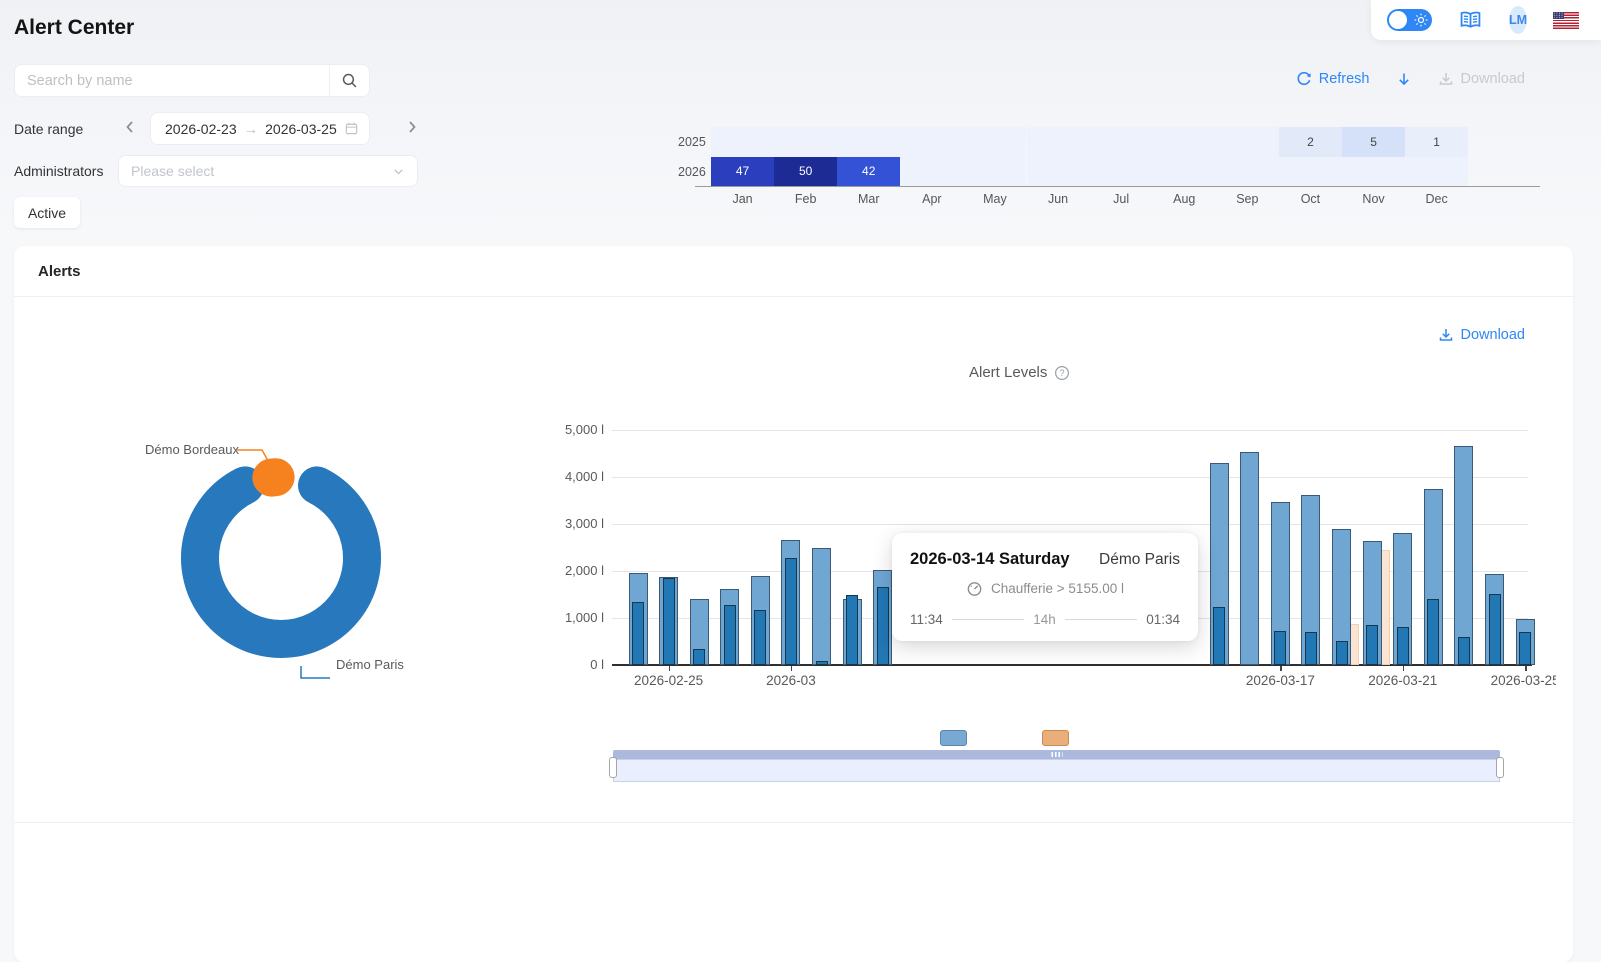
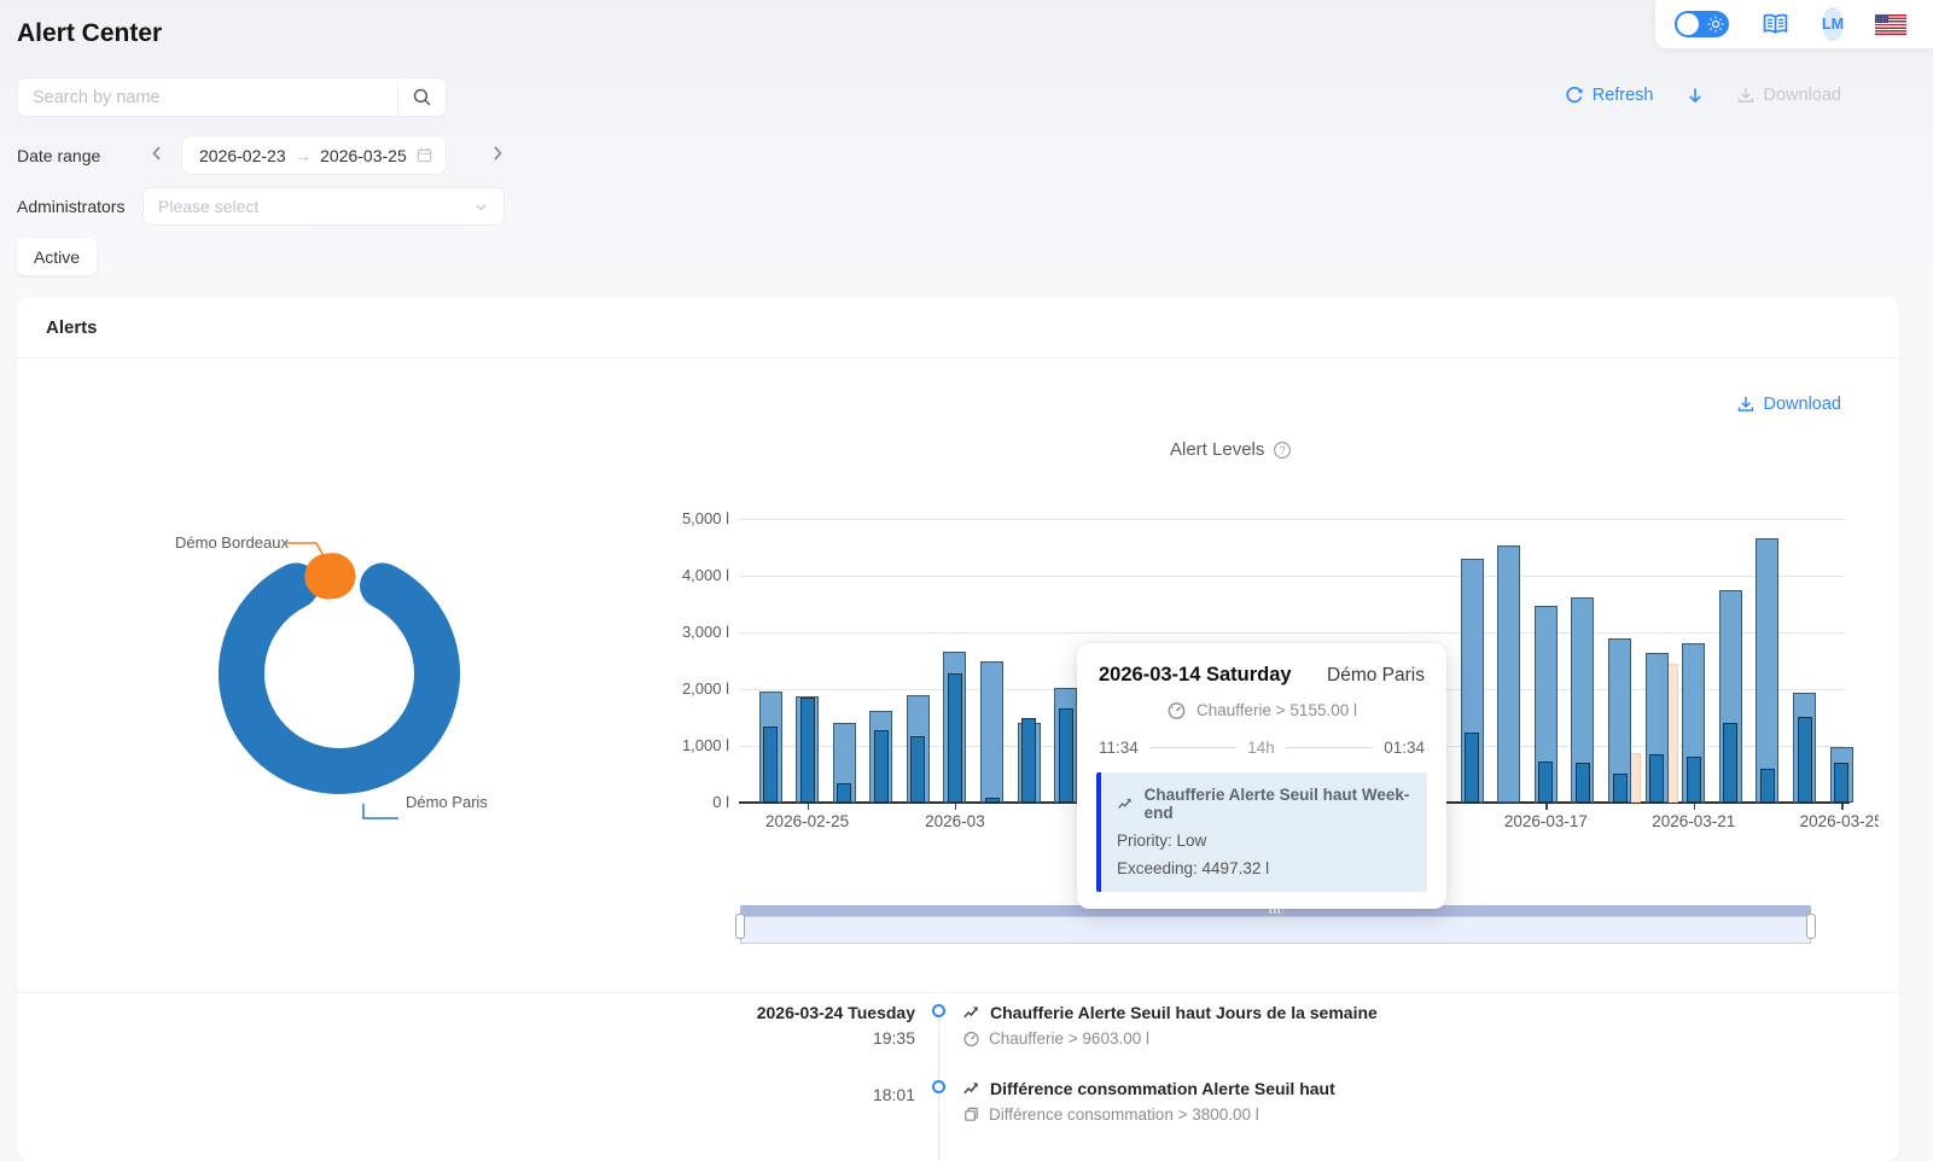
  Alert Center
  LM
  Search by name
  Refresh
  Download
  Date range
  2026-02-23
  →
  2026-03-25
  Administrators
  Please select
  Active
- 2025
- 2
- 5
- 1
- 2026
- 47
- 50
- 42
- Jan
- Feb
- Mar
- Apr
- May
- Jun
- Jul
- Aug
- Sep
- Oct
- Nov
- Dec
  Alerts
  Download
  Alert Levels
  ?
  Démo Bordeaux
  Démo Paris
  0 l
  1,000 l
  2,000 l
  3,000 l
  4,000 l
  5,000 l
  2026-02-25
  2026-03
  2026-03-17
  2026-03-21
  2026-03-25
  2026-03-14 Saturday
  Démo Paris
  Chaufferie > 5155.00 l
  11:34
  14h
  01:34
+ Chaufferie Alerte Seuil haut Week-end
+ Priority: Low
+ Exceeding: 4497.32 l
+ 2026-03-24 Tuesday
+ 19:35
+ Chaufferie Alerte Seuil haut Jours de la semaine
+ Chaufferie > 9603.00 l
+ 18:01
+ Différence consommation Alerte Seuil haut
+ Différence consommation > 3800.00 l
